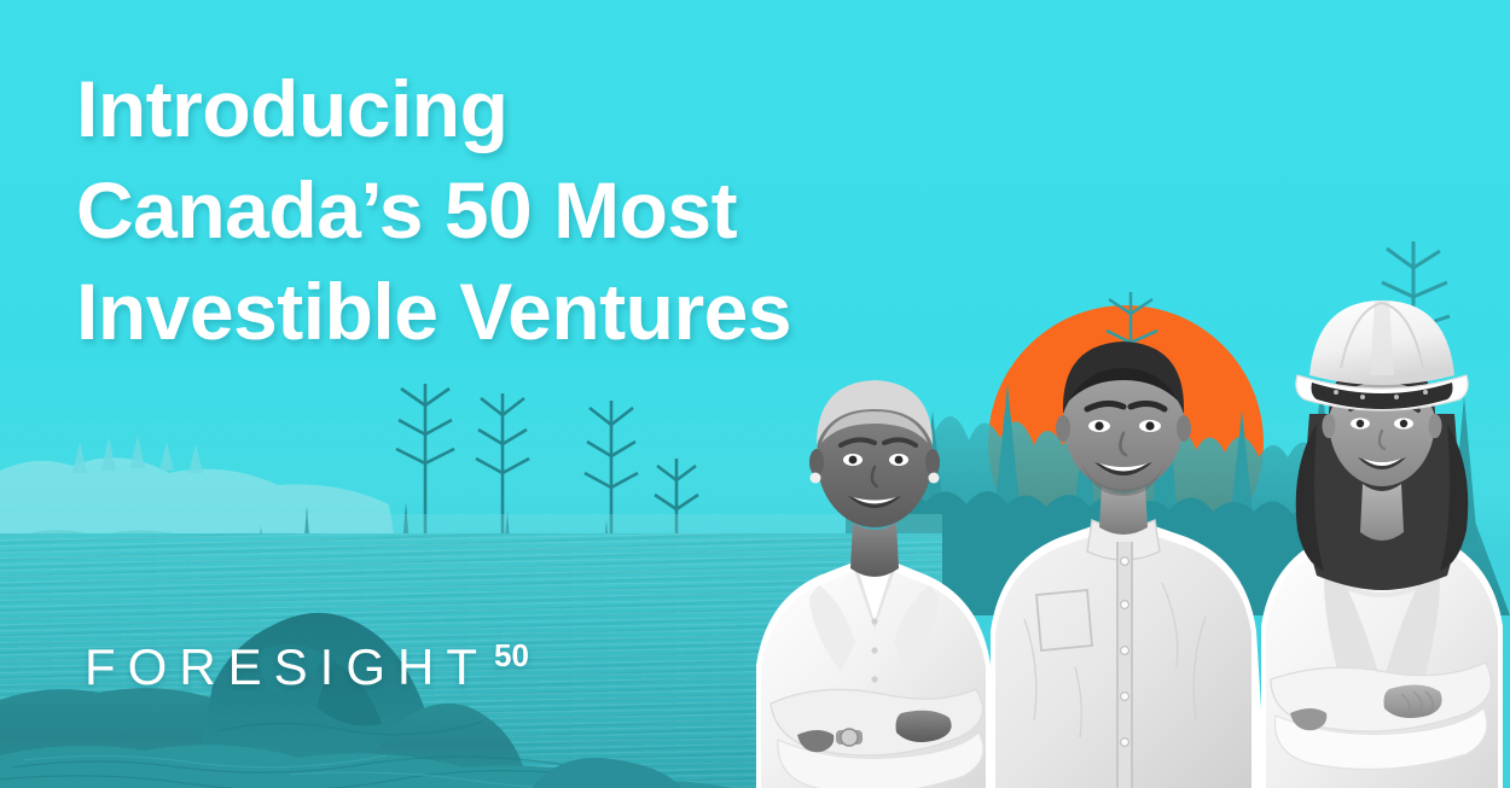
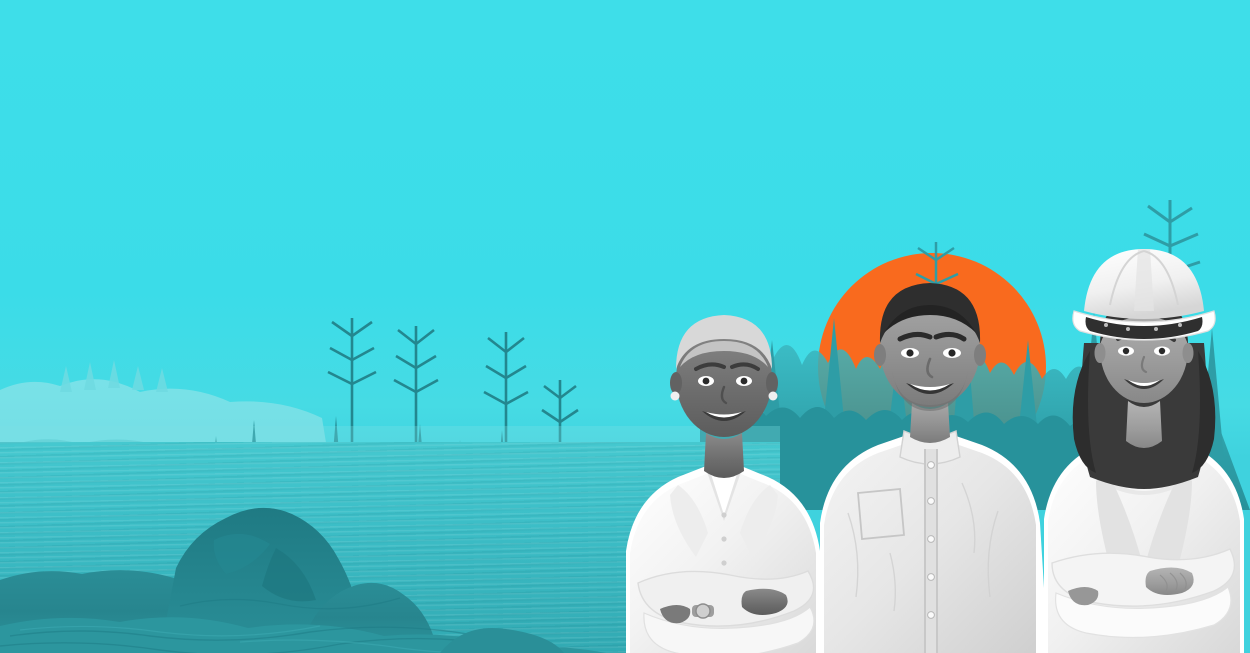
- Introducing
- Canada’s 50 Most
- Investible Ventures
- FORESIGHT
- 50
